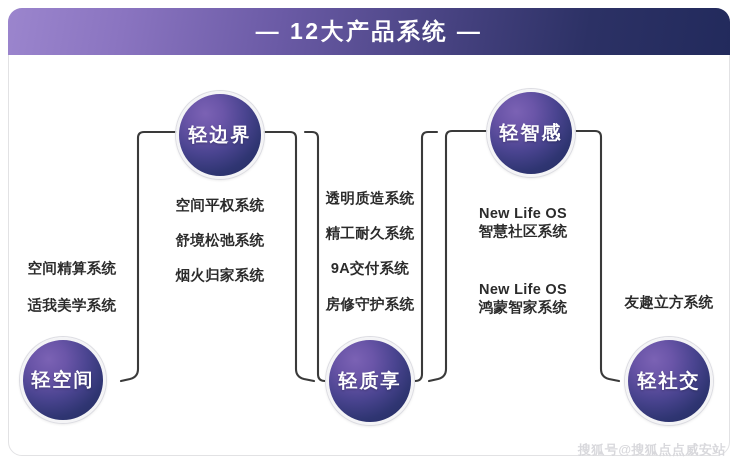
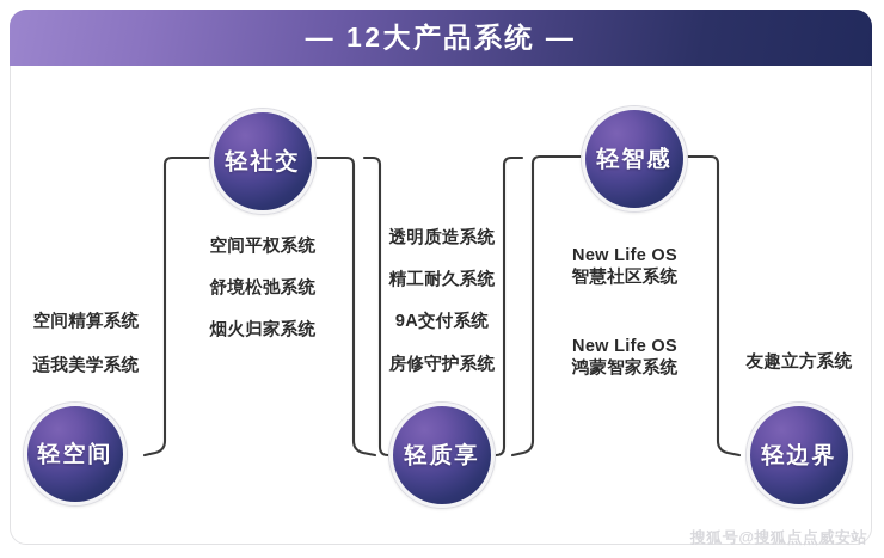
  — 12大产品系统 —
  空间精算系统
  适我美学系统
  空间平权系统
  舒境松弛系统
  烟火归家系统
  透明质造系统
  精工耐久系统
  9A交付系统
  房修守护系统
  New Life OS
  智慧社区系统
  New Life OS
  鸿蒙智家系统
  友趣立方系统
  轻空间
- 轻边界
+ 轻社交
  轻质享
  轻智感
- 轻社交
+ 轻边界
  搜狐号@搜狐点点威安站
